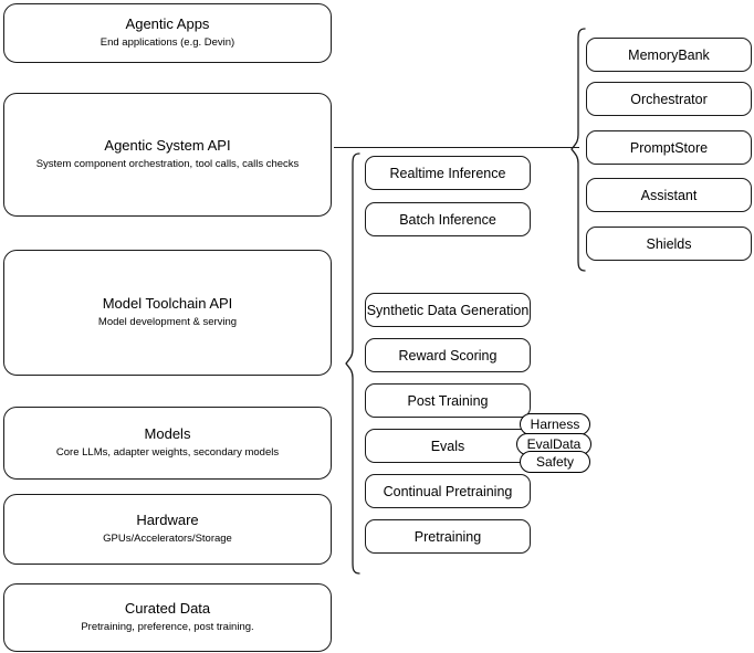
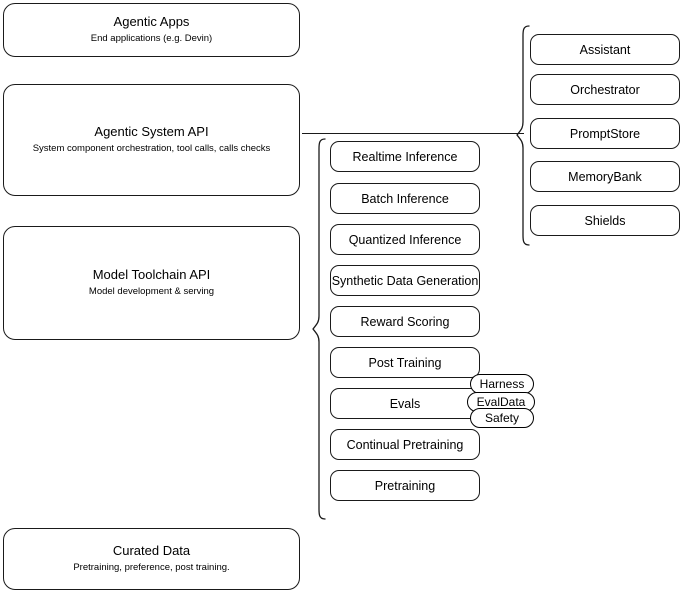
  Agentic Apps
  End applications (e.g. Devin)
  Agentic System API
  System component orchestration, tool calls, calls checks
  Model Toolchain API
  Model development & serving
- Models
- Core LLMs, adapter weights, secondary models
- Hardware
- GPUs/Accelerators/Storage
  Curated Data
  Pretraining, preference, post training.
  Realtime Inference
  Batch Inference
+ Quantized Inference
  Synthetic Data Generation
  Reward Scoring
  Post Training
  Evals
  Continual Pretraining
  Pretraining
  Harness
  EvalData
  Safety
- MemoryBank
+ Assistant
  Orchestrator
  PromptStore
- Assistant
+ MemoryBank
  Shields
